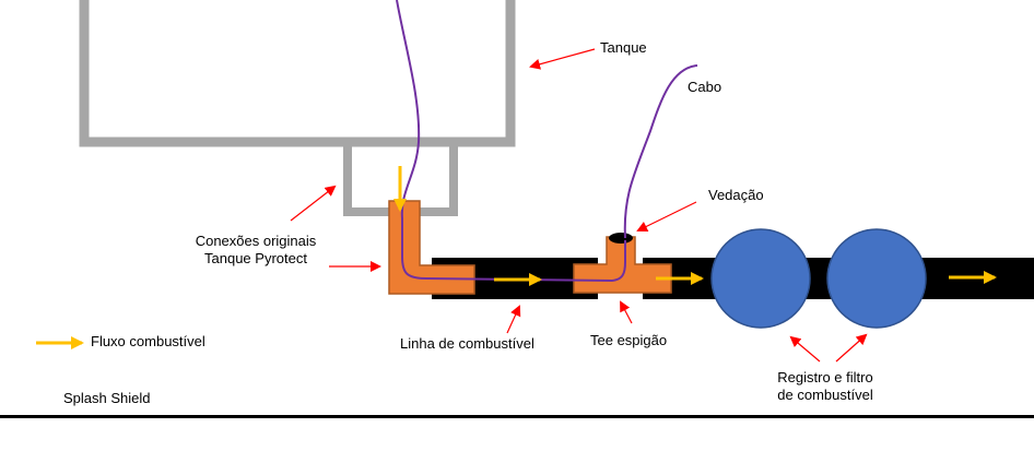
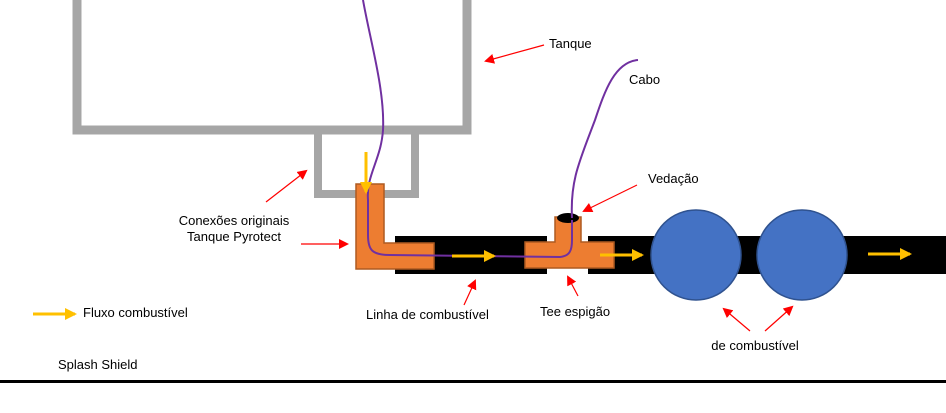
  Tanque
  Cabo
  Vedação
  Conexões originais
  Tanque Pyrotect
  Linha de combustível
  Tee espigão
- Registro e filtro
  de combustível
  Fluxo combustível
  Splash Shield
